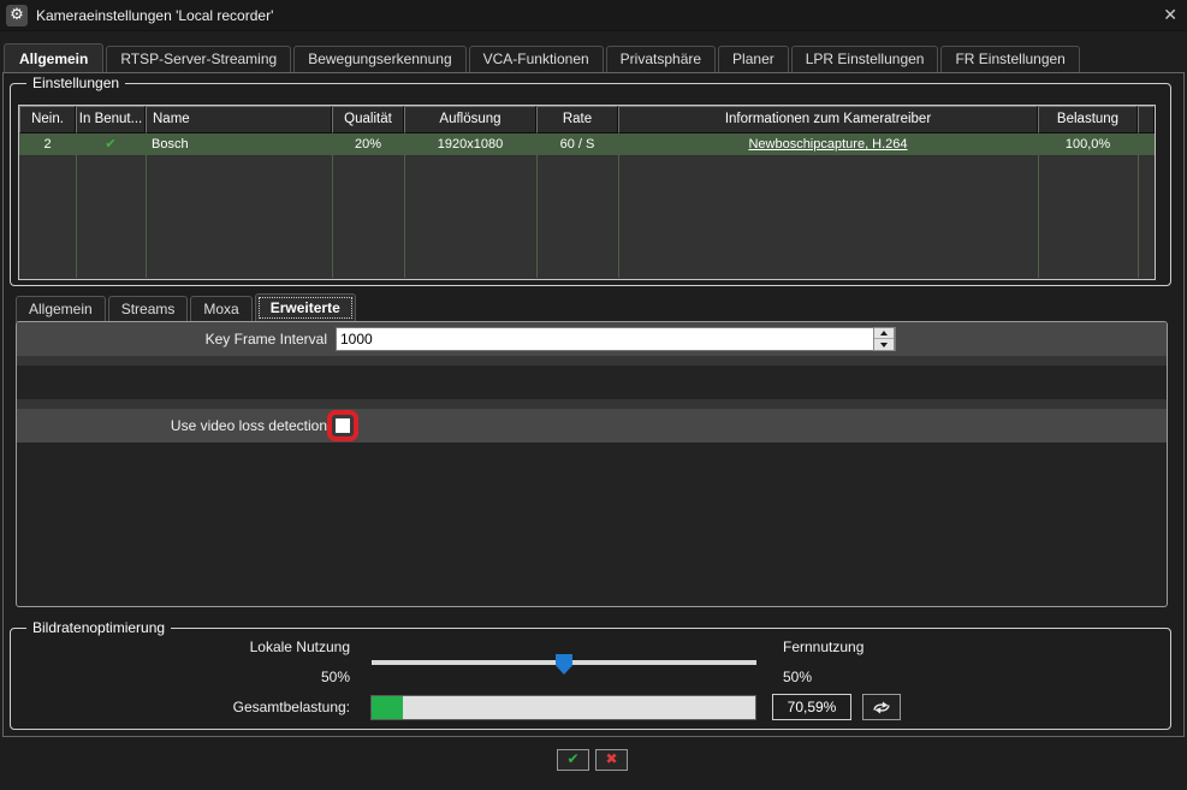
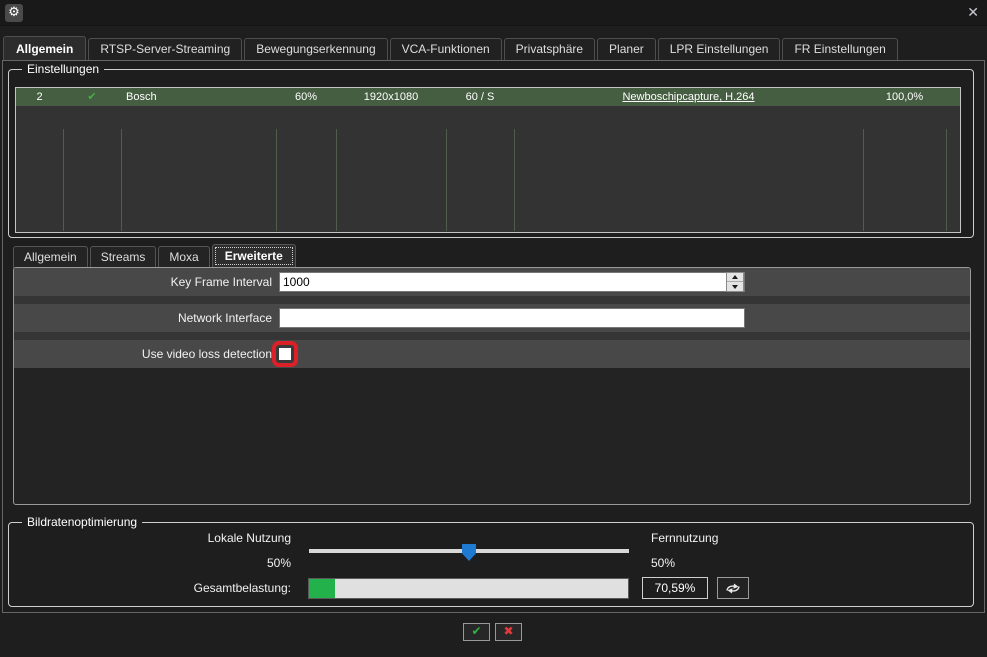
  ⚙
- Kameraeinstellungen 'Local recorder'
  ✕
  Allgemein
  RTSP-Server-Streaming
  Bewegungserkennung
  VCA-Funktionen
  Privatsphäre
  Planer
  LPR Einstellungen
  FR Einstellungen
  Einstellungen
- Nein.
- In Benut...
- Name
- Qualität
- Auflösung
- Rate
- Informationen zum Kameratreiber
- Belastung
  2
  ✔
  Bosch
- 20%
+ 60%
  1920x1080
  60 / S
  Newboschipcapture, H.264
  100,0%
  Allgemein
  Streams
  Moxa
  Erweiterte
  Key Frame Interval
  1000
+ Network Interface
  Use video loss detection
  Bildratenoptimierung
  Lokale Nutzung
  Fernnutzung
  50%
  50%
  Gesamtbelastung:
  70,59%
  ✔
  ✖
